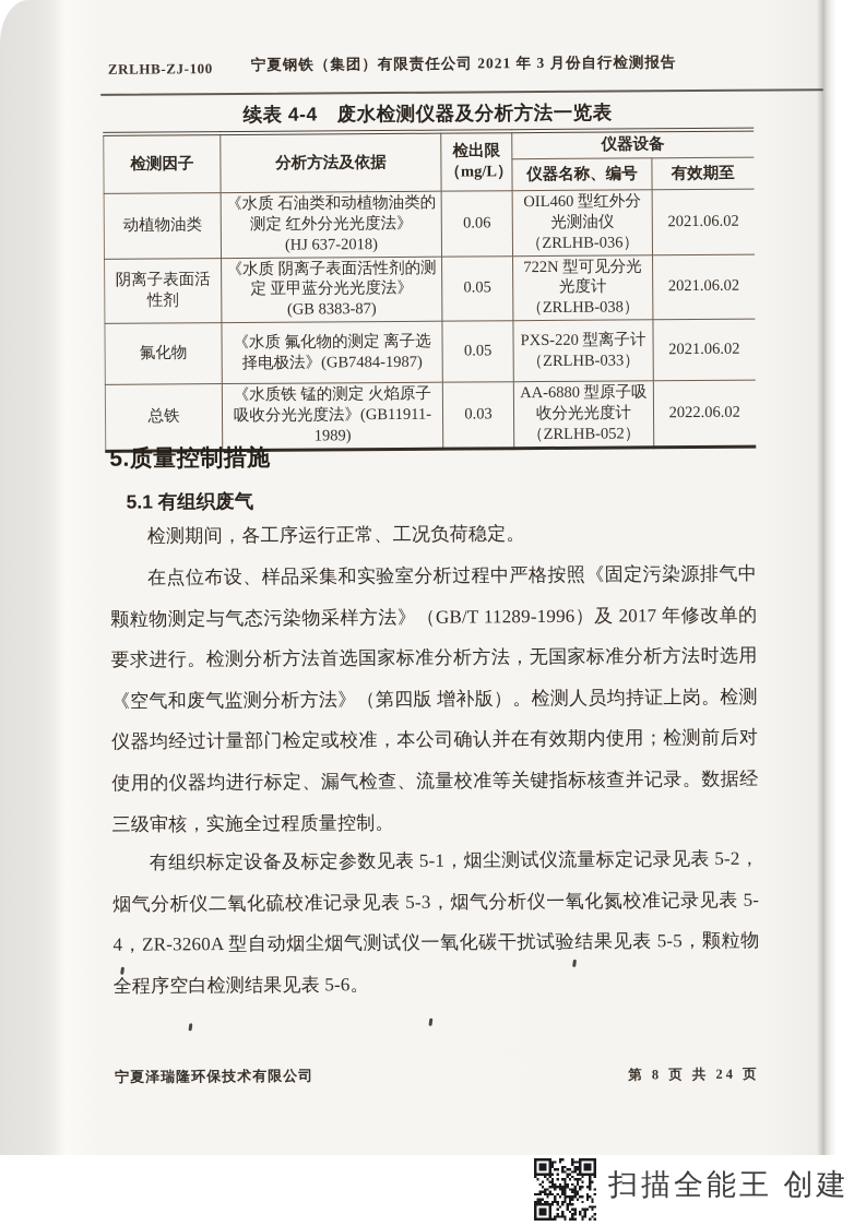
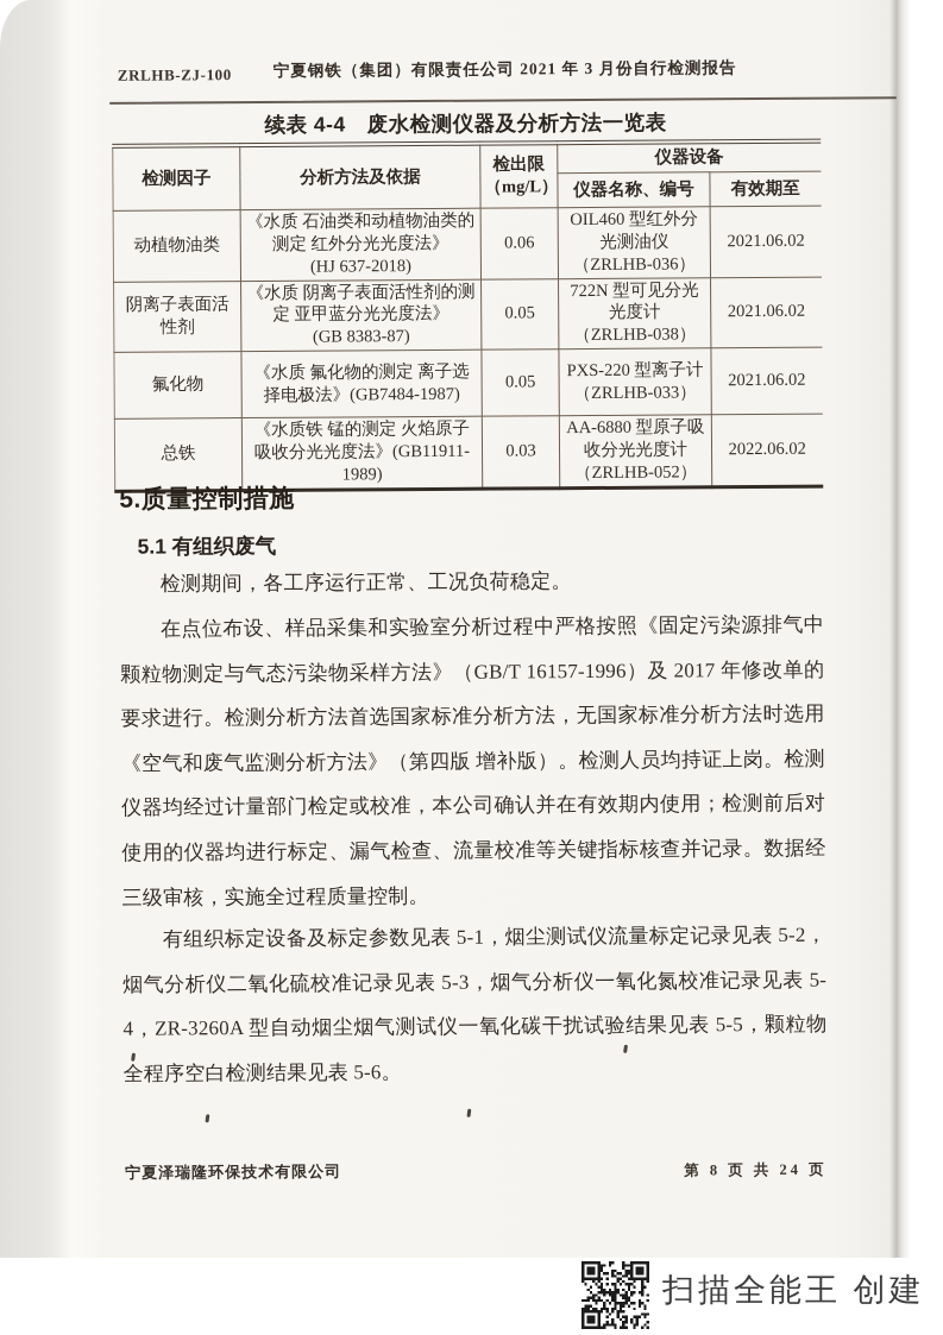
  ZRLHB-ZJ-100
  宁夏钢铁（集团）有限责任公司 2021 年 3 月份自行检测报告
  续表 4-4 废水检测仪器及分析方法一览表
  检测因子	分析方法及依据	检出限 （mg/L）	仪器设备
  仪器名称、编号	有效期至
  动植物油类	《水质 石油类和动植物油类的测定 红外分光光度法》 (HJ 637-2018)	0.06	OIL460 型红外分光测油仪 （ZRLHB-036）	2021.06.02
  阴离子表面活性剂	《水质 阴离子表面活性剂的测定 亚甲蓝分光光度法》 (GB 8383-87)	0.05	722N 型可见分光光度计 （ZRLHB-038）	2021.06.02
  氟化物	《水质 氟化物的测定 离子选择电极法》(GB7484-1987)	0.05	PXS-220 型离子计 （ZRLHB-033）	2021.06.02
  总铁	《水质铁 锰的测定 火焰原子吸收分光光度法》(GB11911-1989)	0.03	AA-6880 型原子吸收分光光度计 （ZRLHB-052）	2022.06.02
  5.质量控制措施
  5.1 有组织废气
  检测期间，各工序运行正常、工况负荷稳定。
- 在点位布设、样品采集和实验室分析过程中严格按照《固定污染源排气中颗粒物测定与气态污染物采样方法》（GB/T 11289-1996）及 2017 年修改单的要求进行。检测分析方法首选国家标准分析方法，无国家标准分析方法时选用《空气和废气监测分析方法》（第四版 增补版）。检测人员均持证上岗。检测仪器均经过计量部门检定或校准，本公司确认并在有效期内使用；检测前后对使用的仪器均进行标定、漏气检查、流量校准等关键指标核查并记录。数据经三级审核，实施全过程质量控制。
+ 在点位布设、样品采集和实验室分析过程中严格按照《固定污染源排气中颗粒物测定与气态污染物采样方法》（GB/T 16157-1996）及 2017 年修改单的要求进行。检测分析方法首选国家标准分析方法，无国家标准分析方法时选用《空气和废气监测分析方法》（第四版 增补版）。检测人员均持证上岗。检测仪器均经过计量部门检定或校准，本公司确认并在有效期内使用；检测前后对使用的仪器均进行标定、漏气检查、流量校准等关键指标核查并记录。数据经三级审核，实施全过程质量控制。
  有组织标定设备及标定参数见表 5-1，烟尘测试仪流量标定记录见表 5-2，烟气分析仪二氧化硫校准记录见表 5-3，烟气分析仪一氧化氮校准记录见表 5-4，ZR-3260A 型自动烟尘烟气测试仪一氧化碳干扰试验结果见表 5-5，颗粒物全程序空白检测结果见表 5-6。
  宁夏泽瑞隆环保技术有限公司
  第 8 页 共 24 页
  扫描全能王 创建
